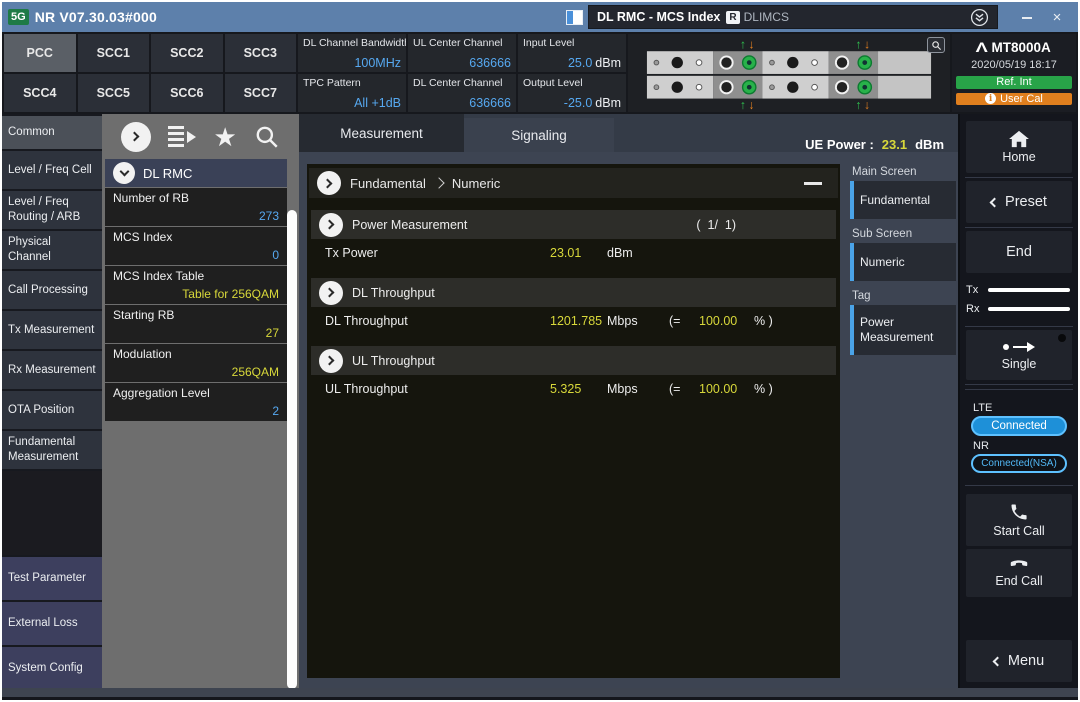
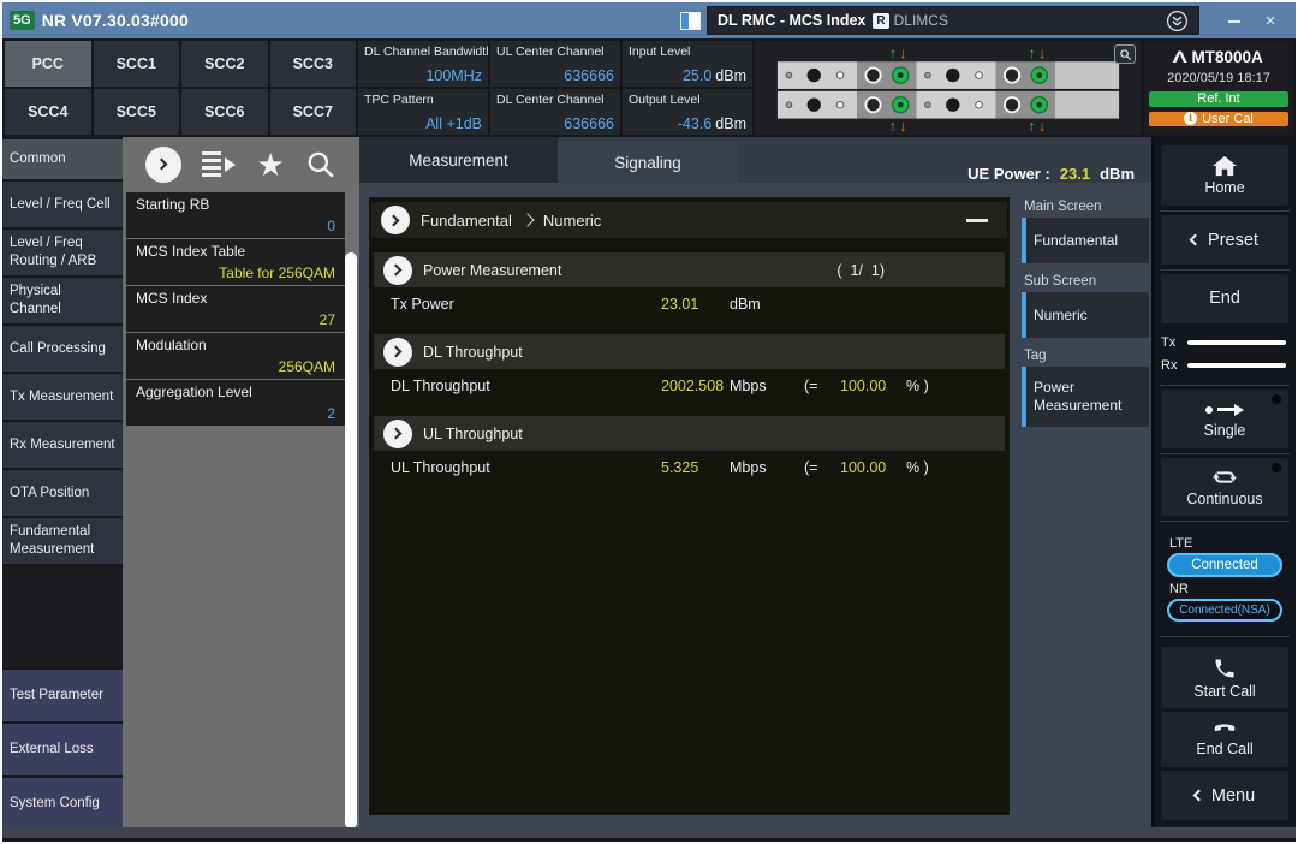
  5G
  NR V07.30.03#000
  DL RMC - MCS Index
  R
  DLIMCS
  ×
  PCC
  SCC1
  SCC2
  SCC3
  SCC4
  SCC5
  SCC6
  SCC7
  DL Channel Bandwidt
  100MHz
  UL Center Channel
  636666
  Input Level
  25.0 dBm
  TPC Pattern
  All +1dB
  DL Center Channel
  636666
  Output Level
- -25.0 dBm
+ -43.6 dBm
  ↑
  ↓
  ↑
  ↓
  ↑
  ↓
  ↑
  ↓
  Λ
  MT8000A
  2020/05/19 18:17
  Ref. Int
  i
  User Cal
  Common
  Level / Freq Cell
  Level / Freq Routing / ARB
  Physical Channel
  Call Processing
  Tx Measurement
  Rx Measurement
  OTA Position
  Fundamental Measurement
  Test Parameter
  External Loss
  System Config
  ★
- DL RMC
- Number of RB
- 273
- MCS Index
+ Starting RB
  0
  MCS Index Table
  Table for 256QAM
- Starting RB
+ MCS Index
  27
  Modulation
  256QAM
  Aggregation Level
  2
  Measurement
  Signaling
  UE Power :
  23.1
  dBm
  Fundamental
  Numeric
  Power Measurement
  ( 1/ 1)
  Tx Power
  23.01
  dBm
  DL Throughput
  DL Throughput
- 1201.785
+ 2002.508
  Mbps
  (=
  100.00
  % )
  UL Throughput
  UL Throughput
  5.325
  Mbps
  (=
  100.00
  % )
  Main Screen
  Fundamental
  Sub Screen
  Numeric
  Tag
  Power Measurement
  Home
  Preset
  End
  Tx
  Rx
  Single
+ Continuous
  LTE
  Connected
  NR
  Connected(NSA)
  Start Call
  End Call
  Menu
